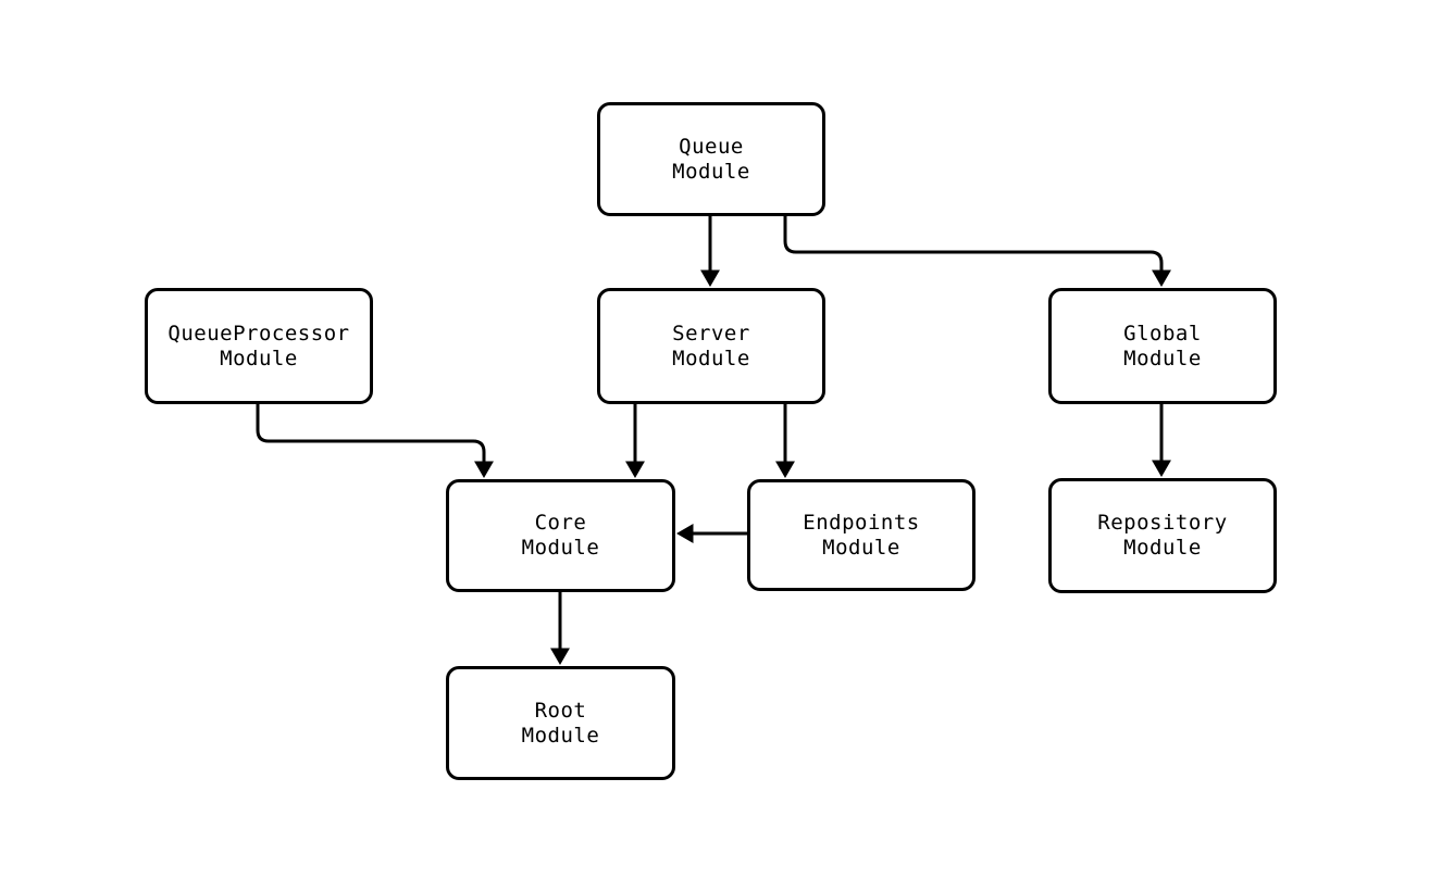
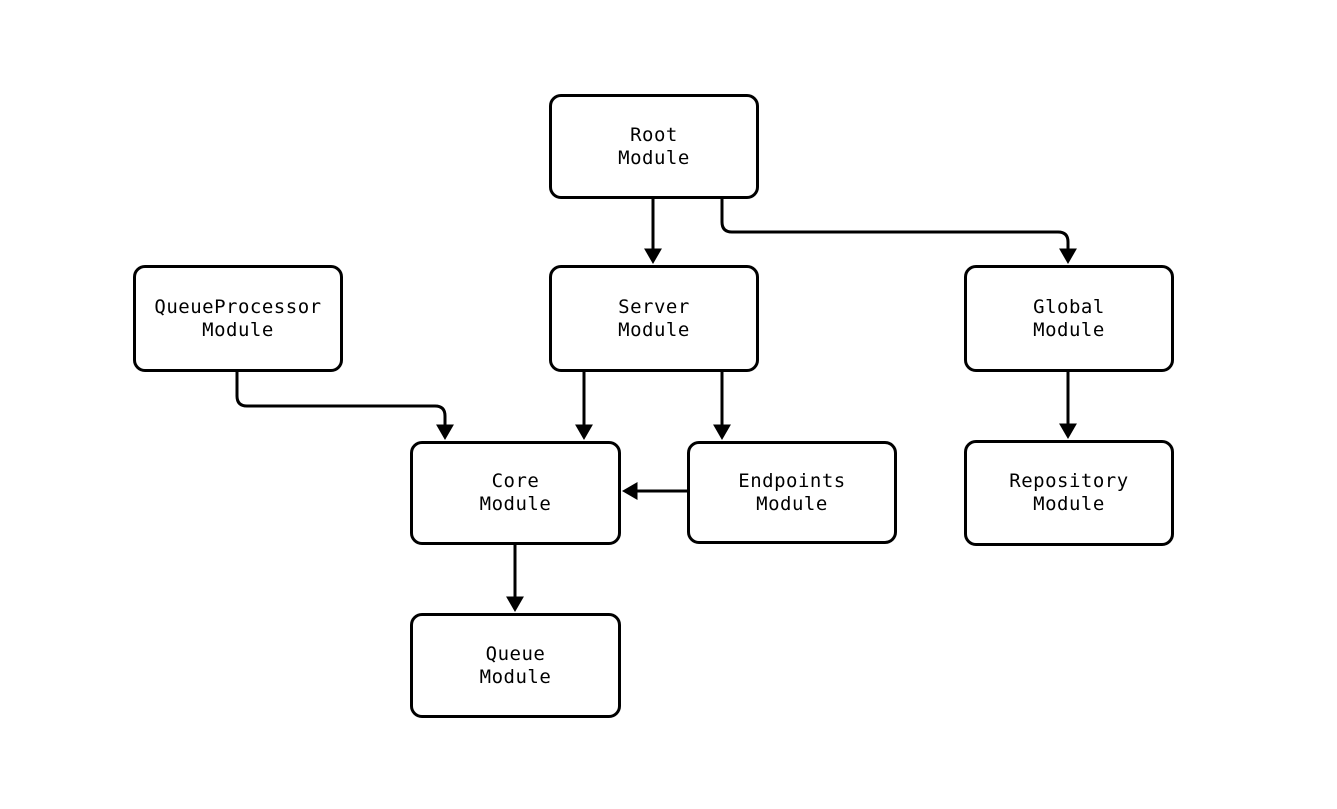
- Queue
+ Root
  Module
  QueueProcessor
  Module
  Server
  Module
  Global
  Module
  Core
  Module
  Endpoints
  Module
  Repository
  Module
- Root
+ Queue
  Module
